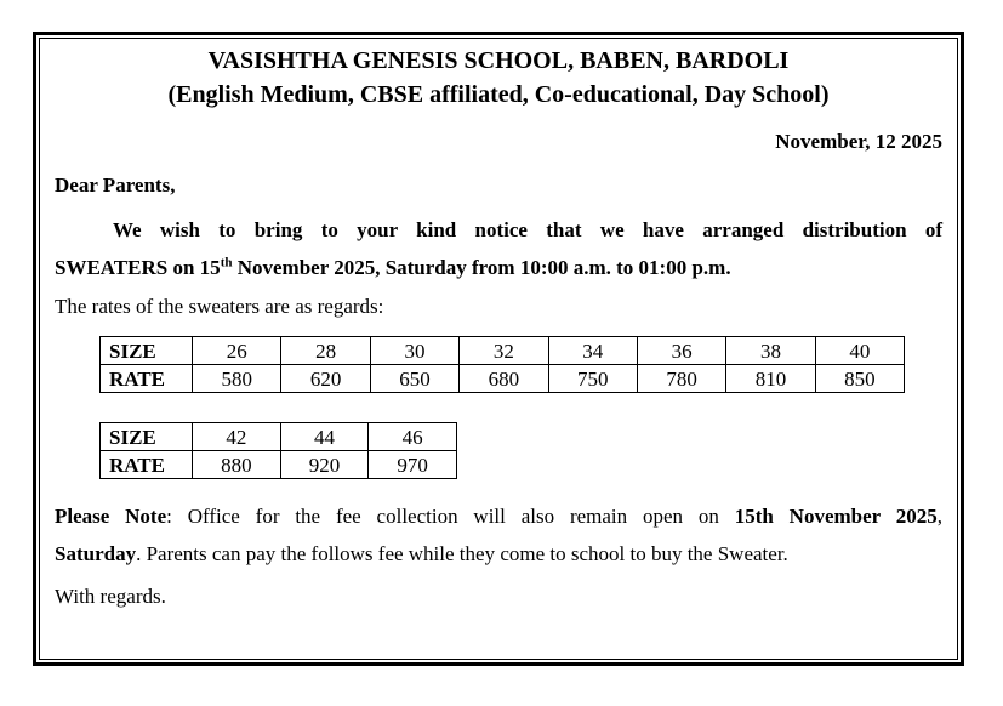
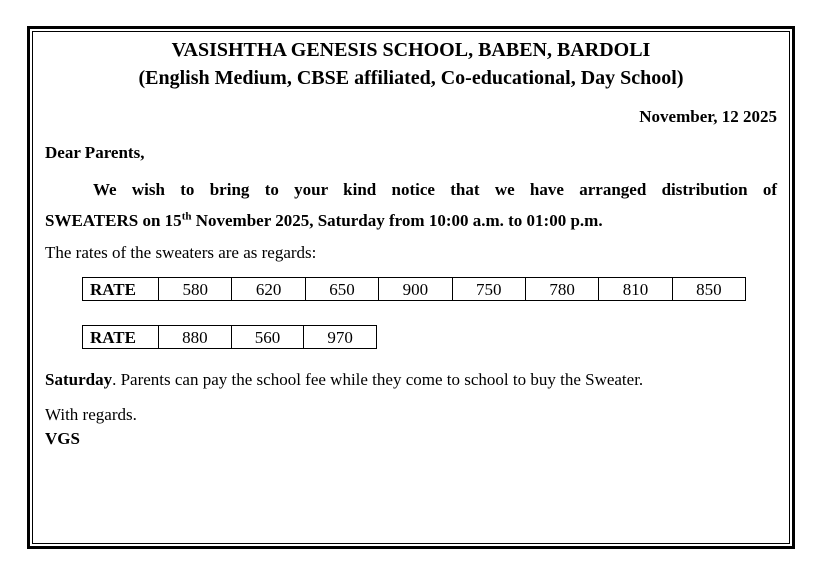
  VASISHTHA GENESIS SCHOOL, BABEN, BARDOLI
  (English Medium, CBSE affiliated, Co-educational, Day School)
  November, 12 2025
  Dear Parents,
  We wish to bring to your kind notice that we have arranged distribution of
  SWEATERS on 15th November 2025, Saturday from 10:00 a.m. to 01:00 p.m.
  The rates of the sweaters are as regards:
- SIZE	26	28	30	32	34	36	38	40
- RATE	580	620	650	680	750	780	810	850
+ RATE	580	620	650	900	750	780	810	850
- SIZE	42	44	46
- RATE	880	920	970
+ RATE	880	560	970
- Please Note: Office for the fee collection will also remain open on 15th November 2025,
- Saturday. Parents can pay the follows fee while they come to school to buy the Sweater.
+ Saturday. Parents can pay the school fee while they come to school to buy the Sweater.
  With regards.
+ VGS
